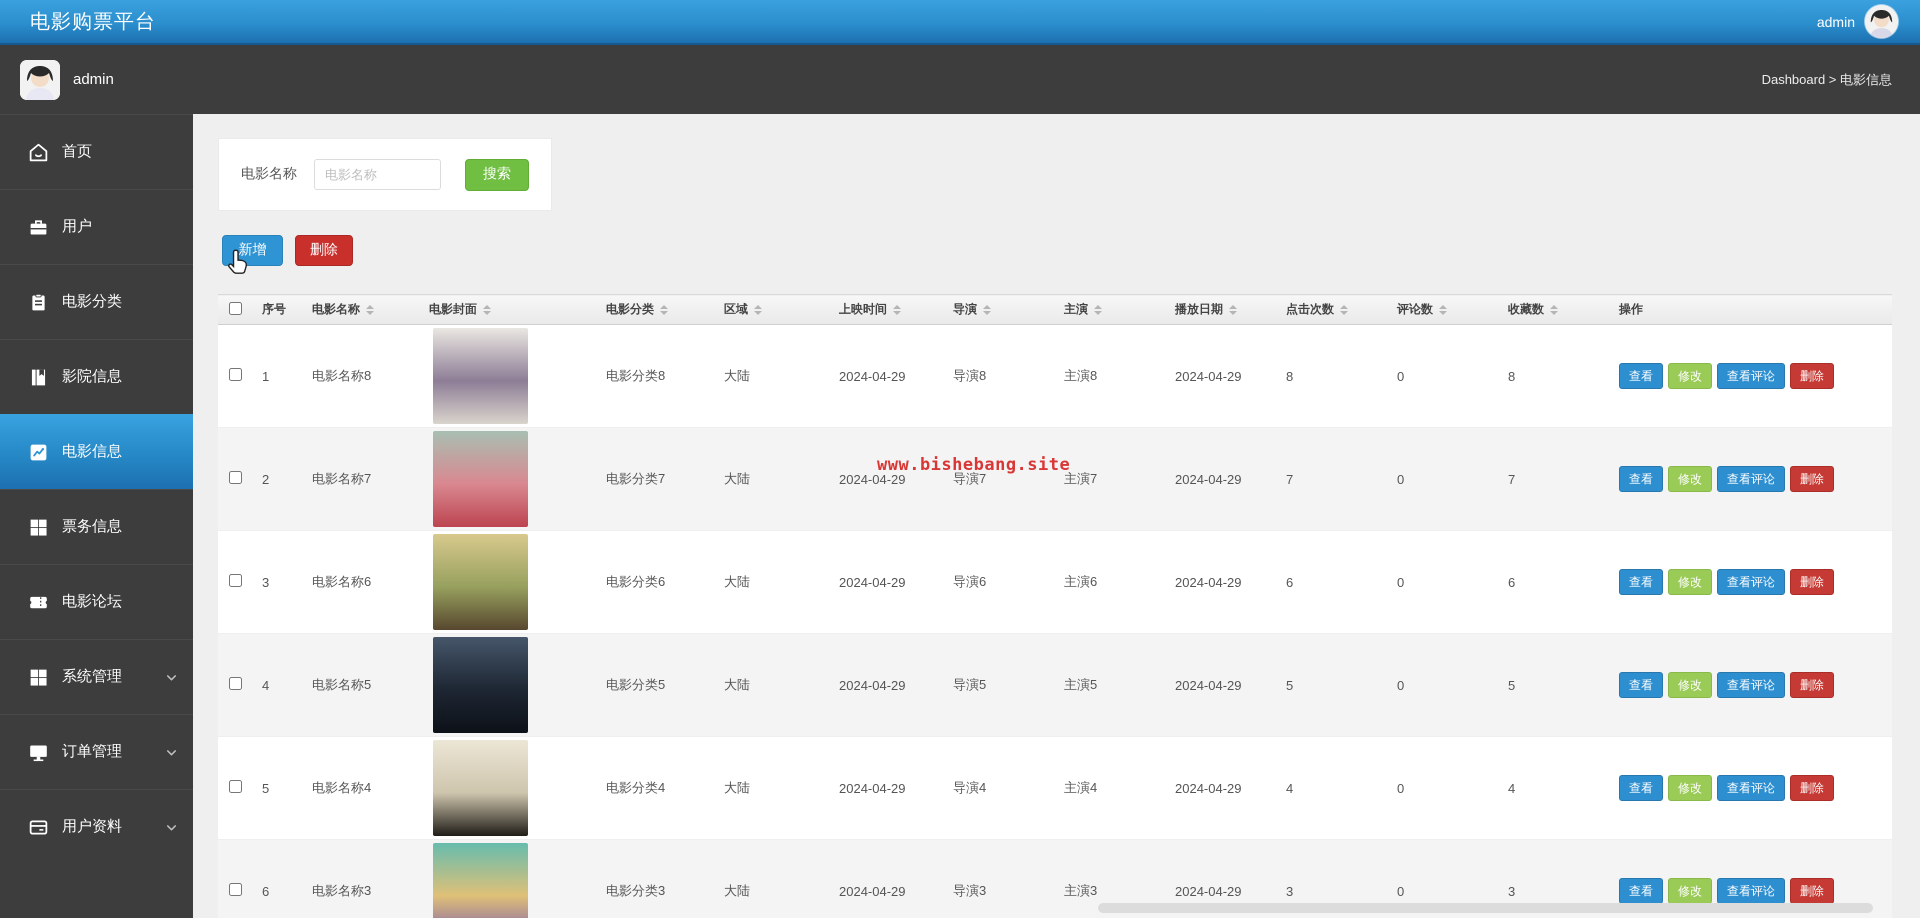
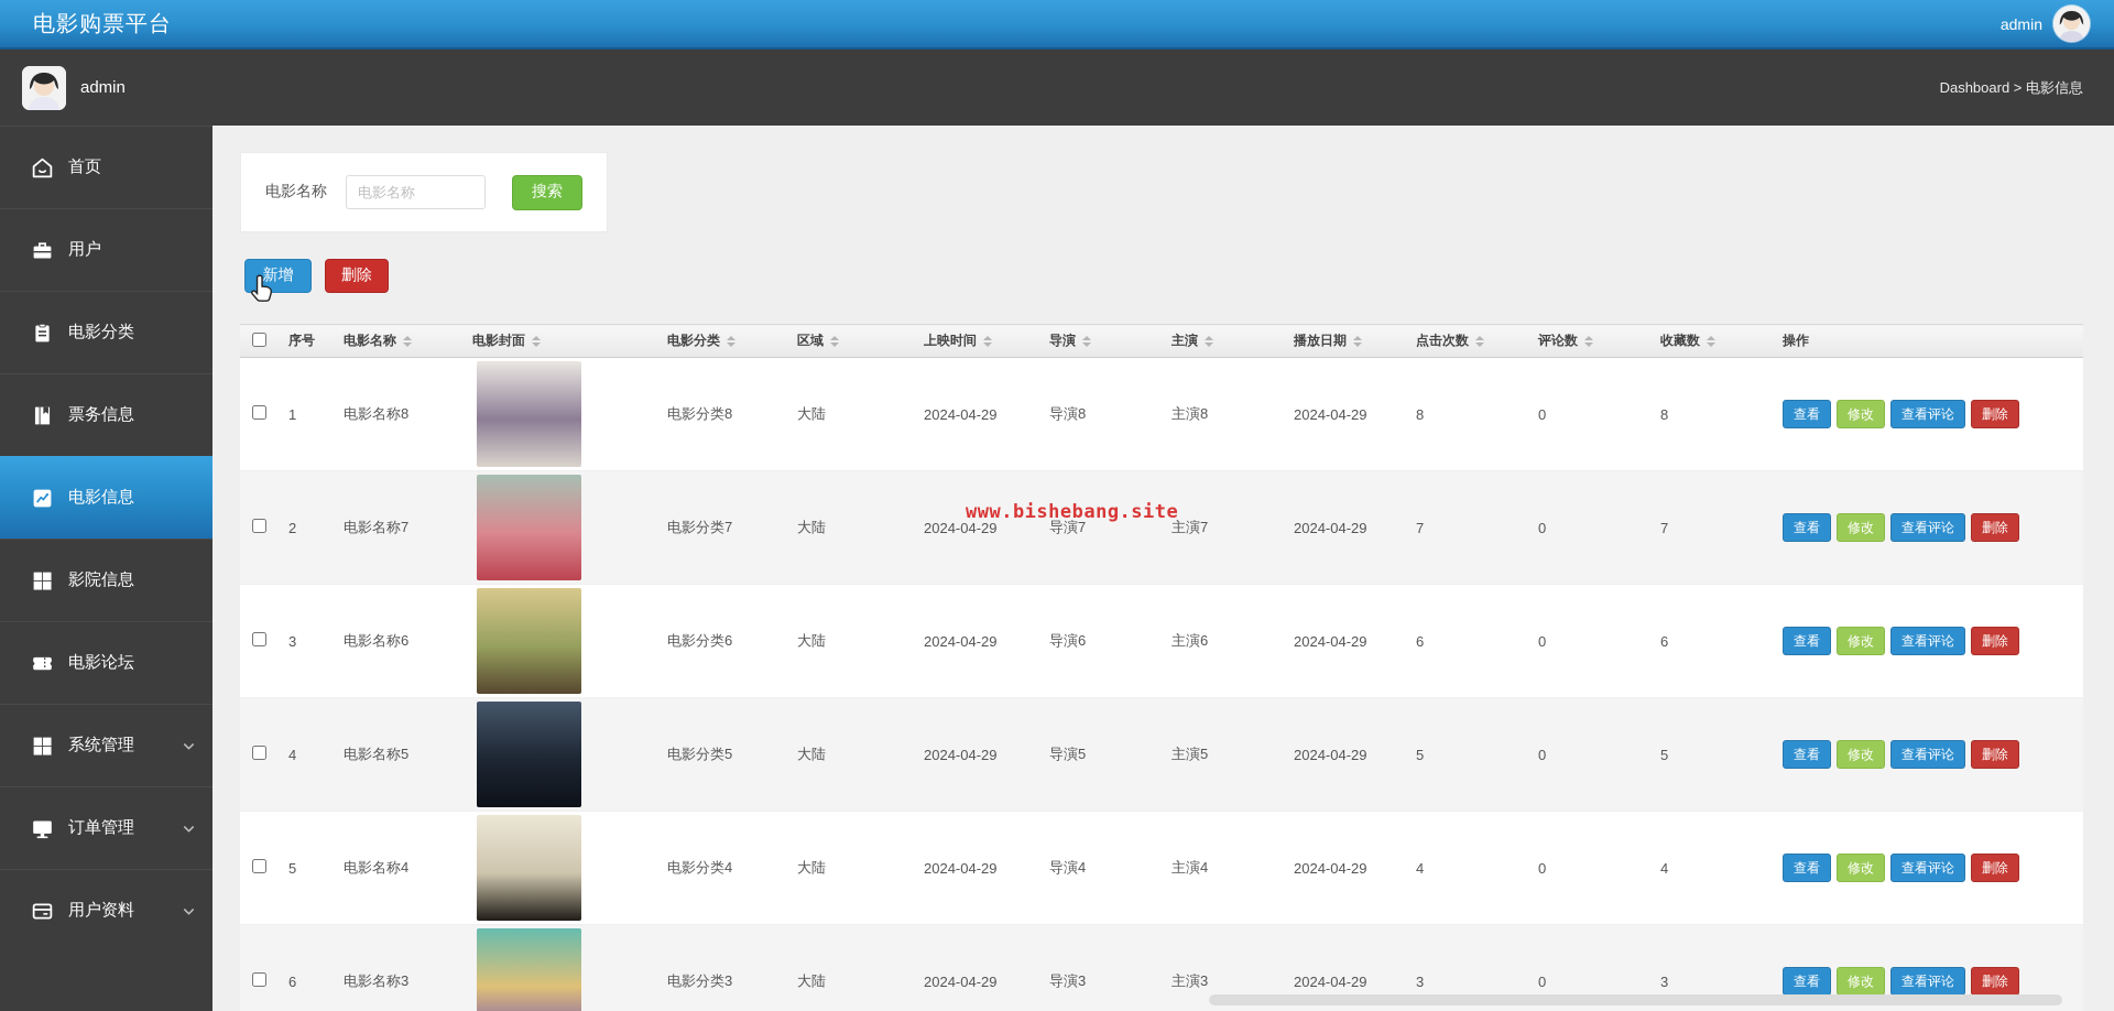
  电影购票平台
  admin
  admin
  Dashboard > 电影信息
  首页
  用户
  电影分类
- 影院信息
+ 票务信息
  电影信息
- 票务信息
+ 影院信息
  电影论坛
  系统管理
  订单管理
  用户资料
  电影名称
  电影名称
  搜索
  新增
  删除
  	序号	电影名称	电影封面	电影分类	区域	上映时间	导演	主演	播放日期	点击次数	评论数	收藏数	操作
  	1	电影名称8		电影分类8	大陆	2024-04-29	导演8	主演8	2024-04-29	8	0	8	查看 修改 查看评论 删除
  	2	电影名称7		电影分类7	大陆	2024-04-29	导演7	主演7	2024-04-29	7	0	7	查看 修改 查看评论 删除
  	3	电影名称6		电影分类6	大陆	2024-04-29	导演6	主演6	2024-04-29	6	0	6	查看 修改 查看评论 删除
  	4	电影名称5		电影分类5	大陆	2024-04-29	导演5	主演5	2024-04-29	5	0	5	查看 修改 查看评论 删除
  	5	电影名称4		电影分类4	大陆	2024-04-29	导演4	主演4	2024-04-29	4	0	4	查看 修改 查看评论 删除
  	6	电影名称3		电影分类3	大陆	2024-04-29	导演3	主演3	2024-04-29	3	0	3	查看 修改 查看评论 删除
  www.bishebang.site
